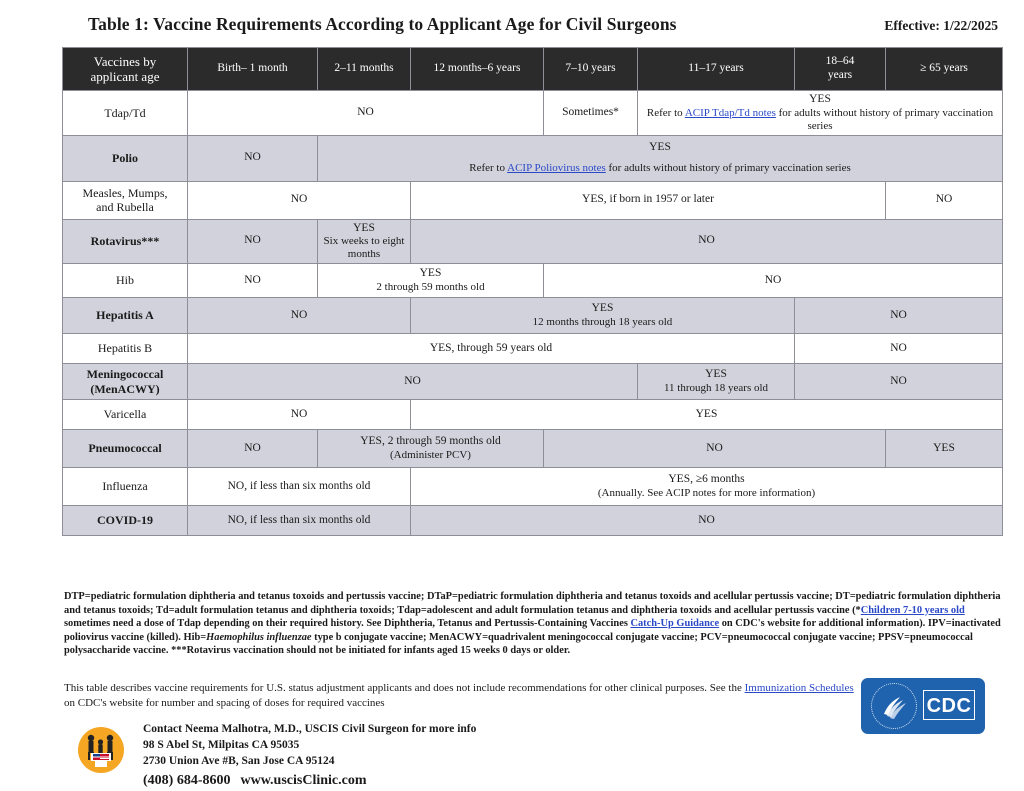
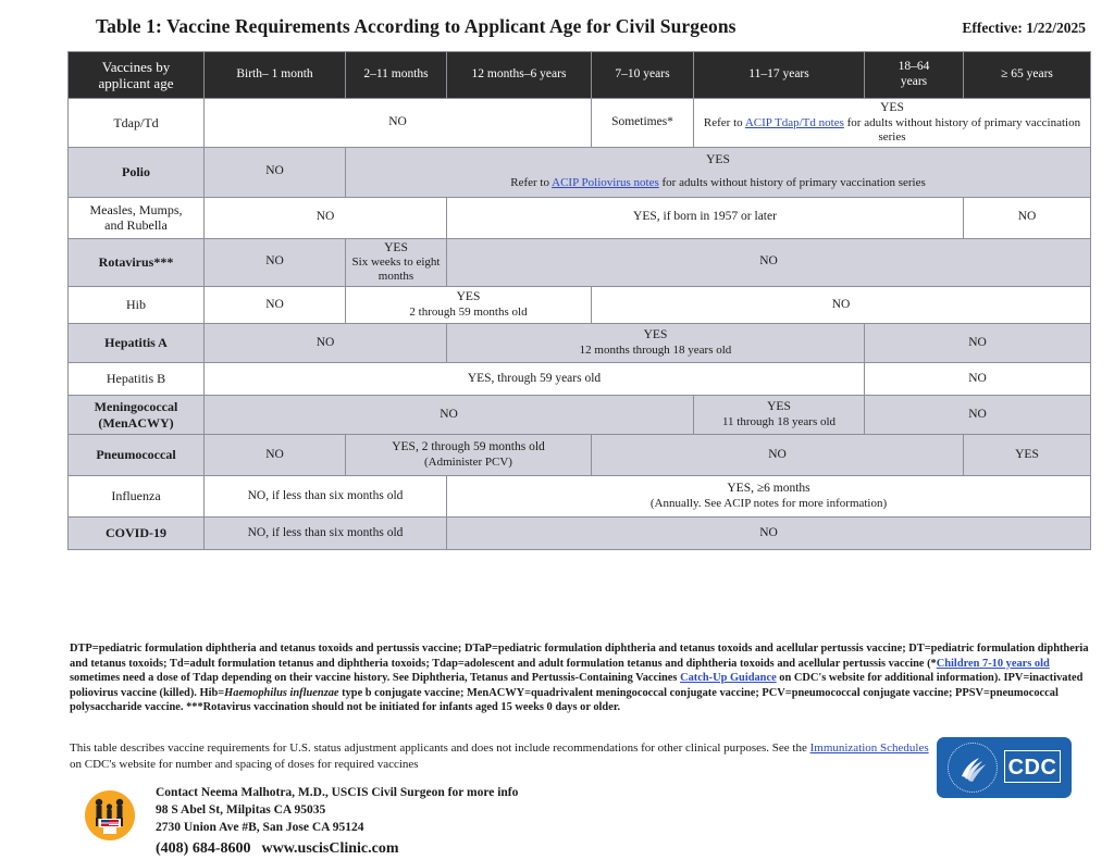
  Table 1: Vaccine Requirements According to Applicant Age for Civil Surgeons
  Effective: 1/22/2025
  Vaccines by applicant age	Birth– 1 month	2–11 months	12 months–6 years	7–10 years	11–17 years	18–64 years	≥ 65 years
  Tdap/Td	NO	Sometimes*	YES Refer to ACIP Tdap/Td notes for adults without history of primary vaccination series
  Polio	NO	YES Refer to ACIP Poliovirus notes for adults without history of primary vaccination series
  Measles, Mumps, and Rubella	NO	YES, if born in 1957 or later	NO
  Rotavirus***	NO	YES Six weeks to eight months	NO
  Hib	NO	YES 2 through 59 months old	NO
  Hepatitis A	NO	YES 12 months through 18 years old	NO
  Hepatitis B	YES, through 59 years old	NO
  Meningococcal (MenACWY)	NO	YES 11 through 18 years old	NO
- Varicella	NO	YES
  Pneumococcal	NO	YES, 2 through 59 months old (Administer PCV)	NO	YES
  Influenza	NO, if less than six months old	YES, ≥6 months (Annually. See ACIP notes for more information)
  COVID-19	NO, if less than six months old	NO
- DTP=pediatric formulation diphtheria and tetanus toxoids and pertussis vaccine; DTaP=pediatric formulation diphtheria and tetanus toxoids and acellular pertussis vaccine; DT=pediatric formulation diphtheria and tetanus toxoids; Td=adult formulation tetanus and diphtheria toxoids; Tdap=adolescent and adult formulation tetanus and diphtheria toxoids and acellular pertussis vaccine (*Children 7-10 years old sometimes need a dose of Tdap depending on their required history. See Diphtheria, Tetanus and Pertussis-Containing Vaccines Catch-Up Guidance on CDC's website for additional information). IPV=inactivated poliovirus vaccine (killed). Hib=Haemophilus influenzae type b conjugate vaccine; MenACWY=quadrivalent meningococcal conjugate vaccine; PCV=pneumococcal conjugate vaccine; PPSV=pneumococcal polysaccharide vaccine. ***Rotavirus vaccination should not be initiated for infants aged 15 weeks 0 days or older.
+ DTP=pediatric formulation diphtheria and tetanus toxoids and pertussis vaccine; DTaP=pediatric formulation diphtheria and tetanus toxoids and acellular pertussis vaccine; DT=pediatric formulation diphtheria and tetanus toxoids; Td=adult formulation tetanus and diphtheria toxoids; Tdap=adolescent and adult formulation tetanus and diphtheria toxoids and acellular pertussis vaccine (*Children 7-10 years old sometimes need a dose of Tdap depending on their vaccine history. See Diphtheria, Tetanus and Pertussis-Containing Vaccines Catch-Up Guidance on CDC's website for additional information). IPV=inactivated poliovirus vaccine (killed). Hib=Haemophilus influenzae type b conjugate vaccine; MenACWY=quadrivalent meningococcal conjugate vaccine; PCV=pneumococcal conjugate vaccine; PPSV=pneumococcal polysaccharide vaccine. ***Rotavirus vaccination should not be initiated for infants aged 15 weeks 0 days or older.
  This table describes vaccine requirements for U.S. status adjustment applicants and does not include recommendations for other clinical purposes. See the Immunization Schedules on CDC's website for number and spacing of doses for required vaccines
  CDC
  Contact Neema Malhotra, M.D., USCIS Civil Surgeon for more info
  98 S Abel St, Milpitas CA 95035
  2730 Union Ave #B, San Jose CA 95124
  (408) 684-8600 www.uscisClinic.com
